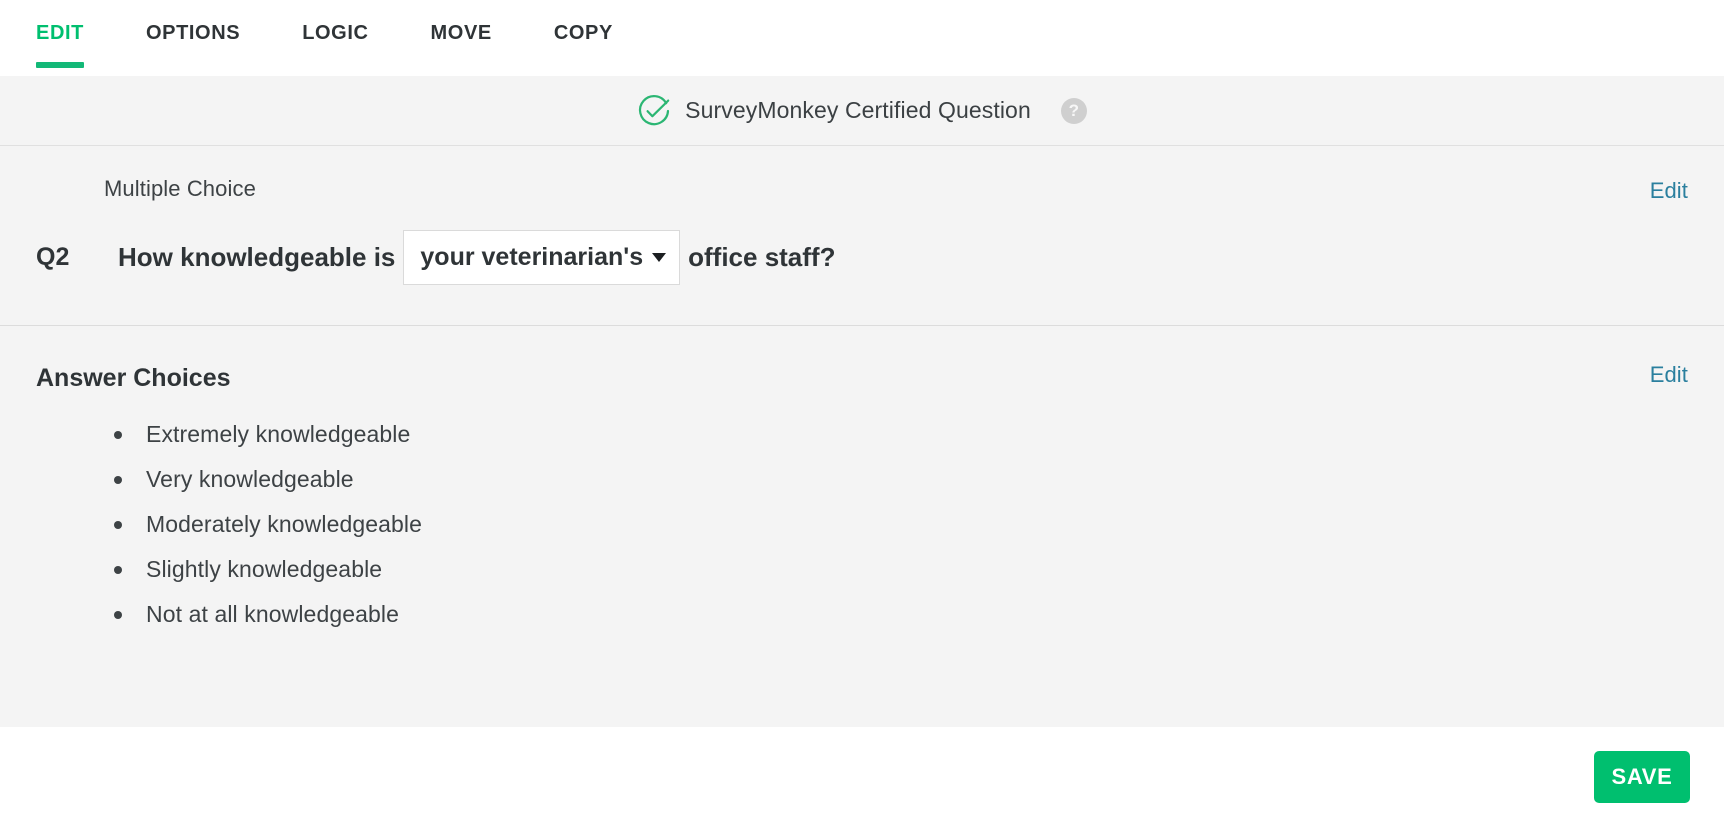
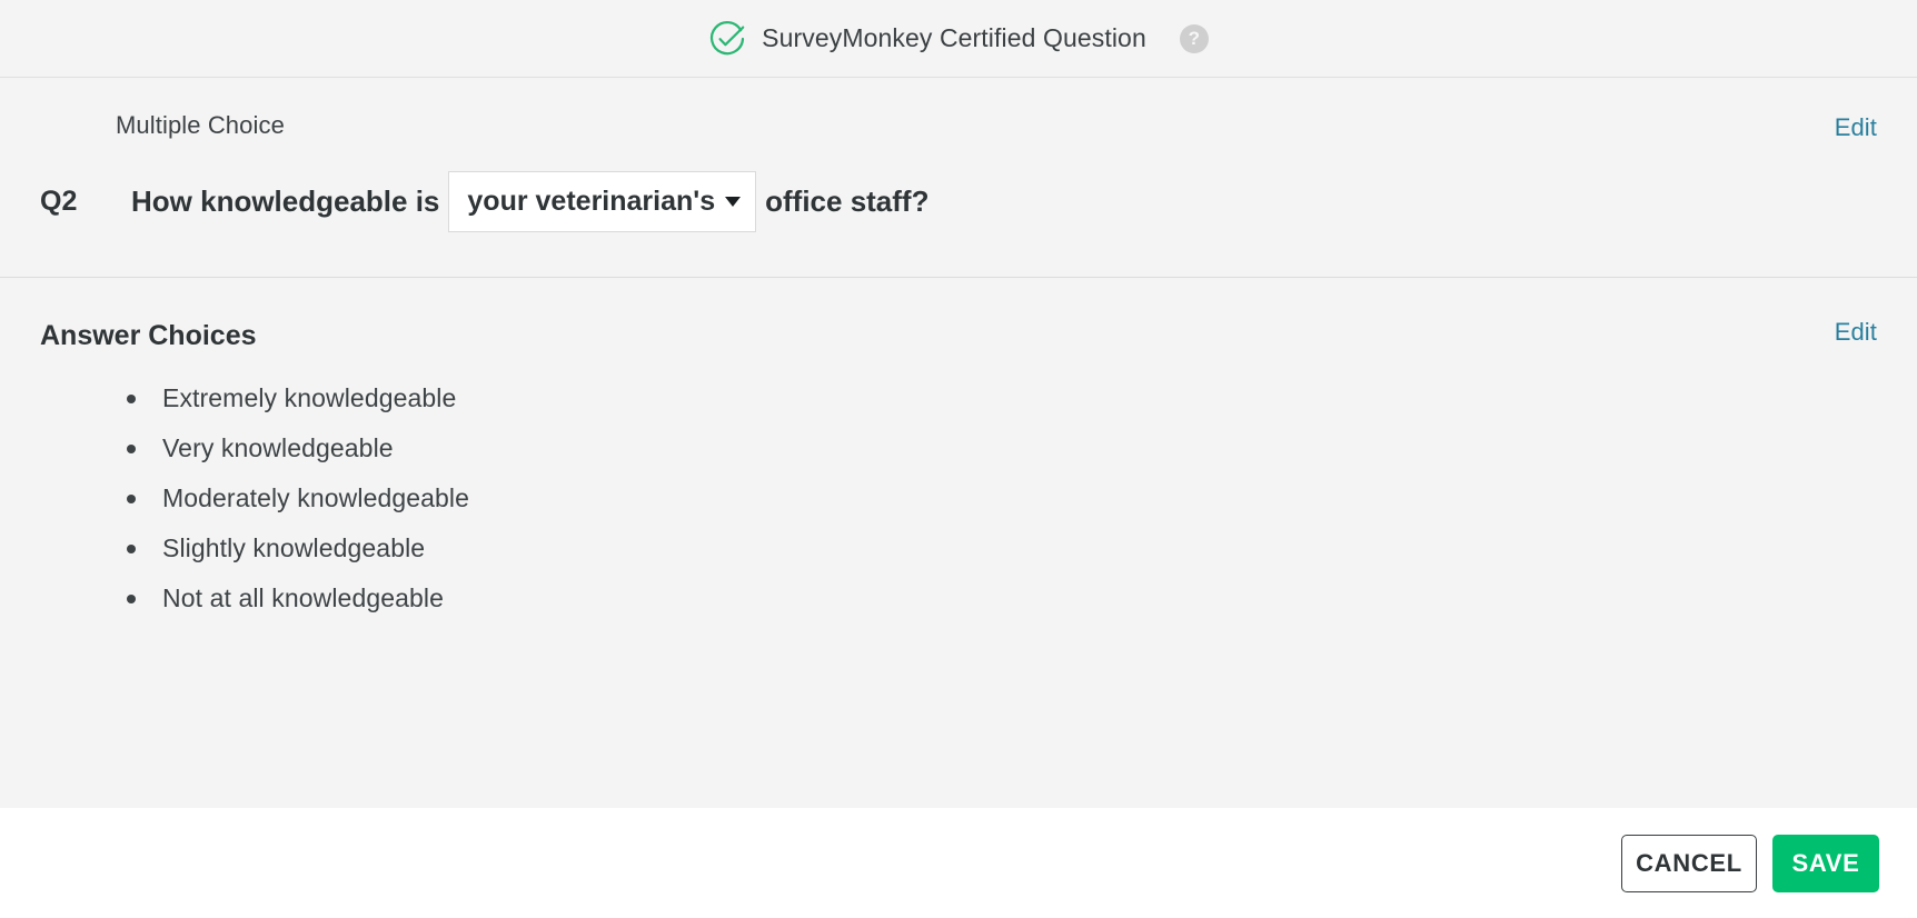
- EDIT
- OPTIONS
- LOGIC
- MOVE
- COPY
  SurveyMonkey Certified Question
  ?
  Edit
  Multiple Choice
  Q2
  How knowledgeable is
  your veterinarian's
  office staff?
  Edit
  Answer Choices
  Extremely knowledgeable
  Very knowledgeable
  Moderately knowledgeable
  Slightly knowledgeable
  Not at all knowledgeable
+ CANCEL
  SAVE
